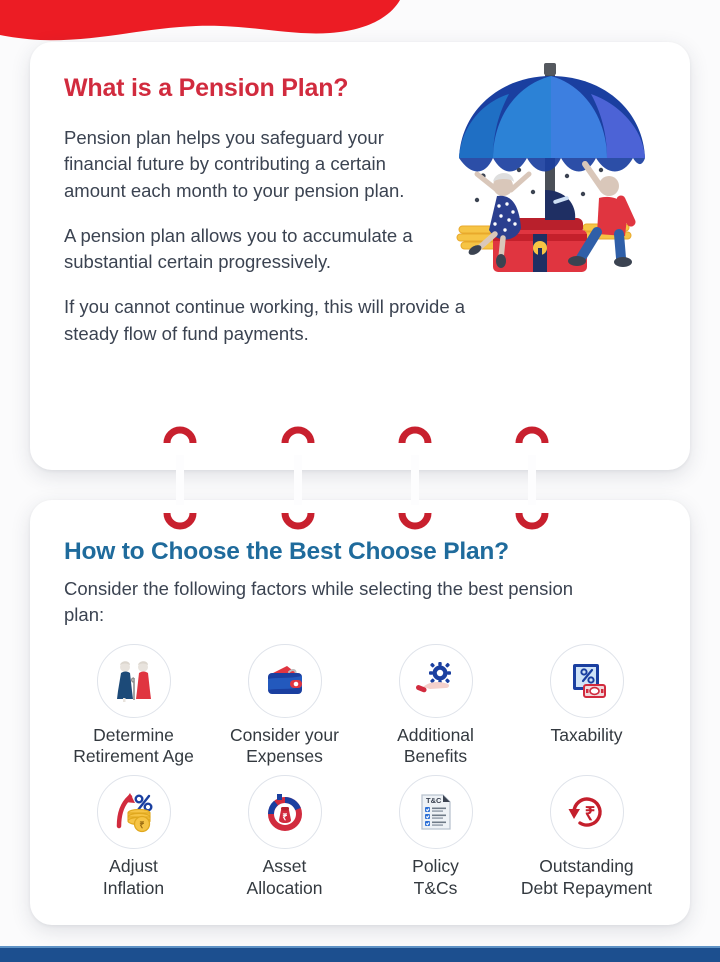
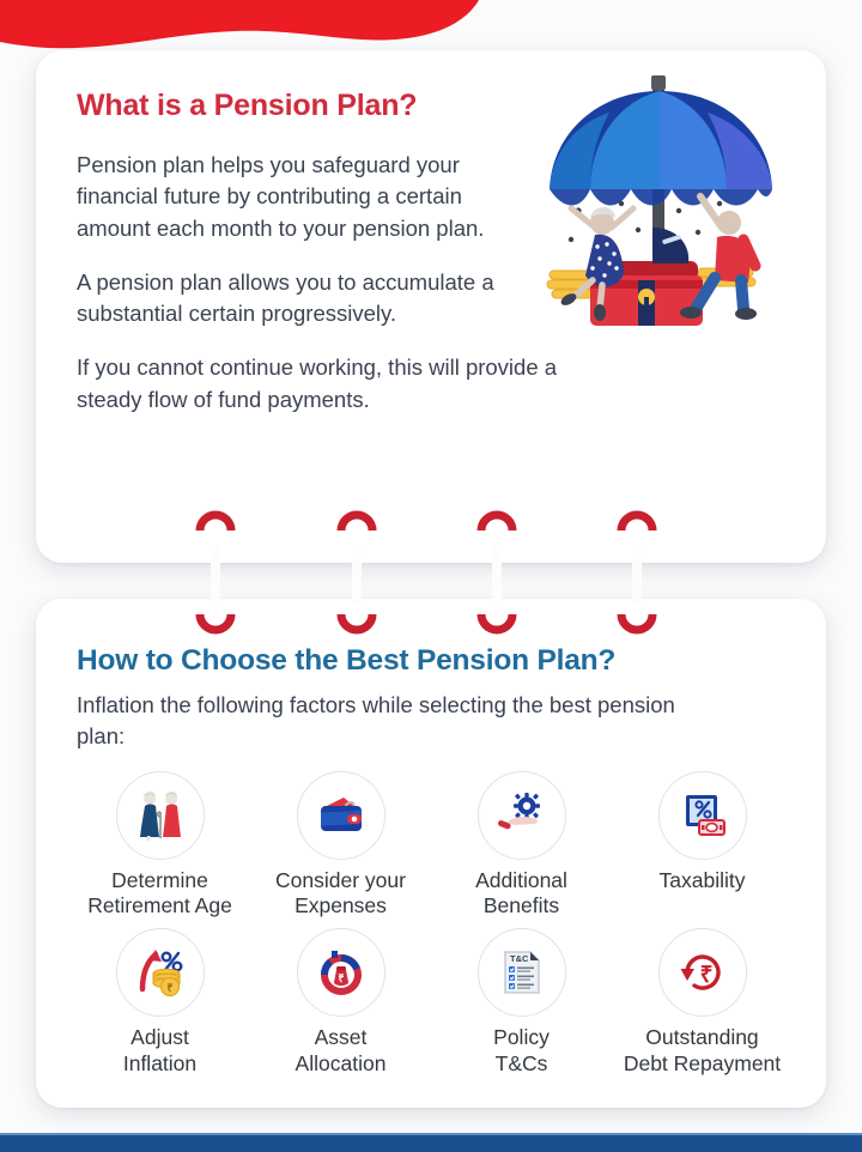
  What is a Pension Plan?
  Pension plan helps you safeguard your financial future by contributing a certain amount each month to your pension plan.
  A pension plan allows you to accumulate a substantial certain progressively.
  If you cannot continue working, this will provide a steady flow of fund payments.
- How to Choose the Best Choose Plan?
+ How to Choose the Best Pension Plan?
- Consider the following factors while selecting the best pension plan:
+ Inflation the following factors while selecting the best pension plan:
  Determine
  Retirement Age
  Consider your
  Expenses
  Additional
  Benefits
  Taxability
  ₹
  Adjust
  Inflation
  ₹
  Asset
  Allocation
  T&C
  Policy
  T&Cs
  ₹
  Outstanding
  Debt Repayment
